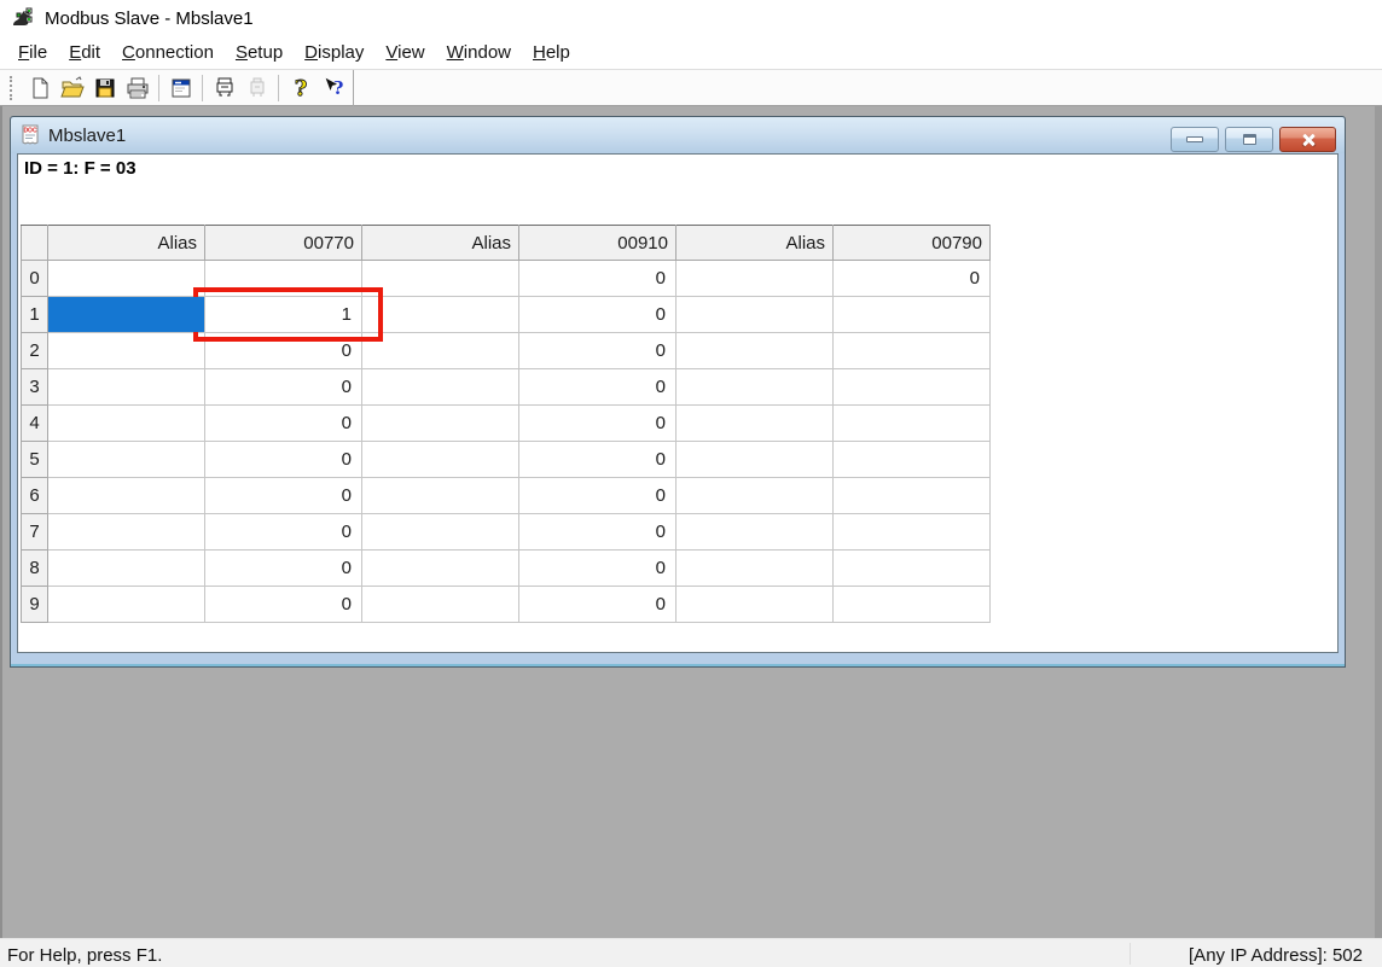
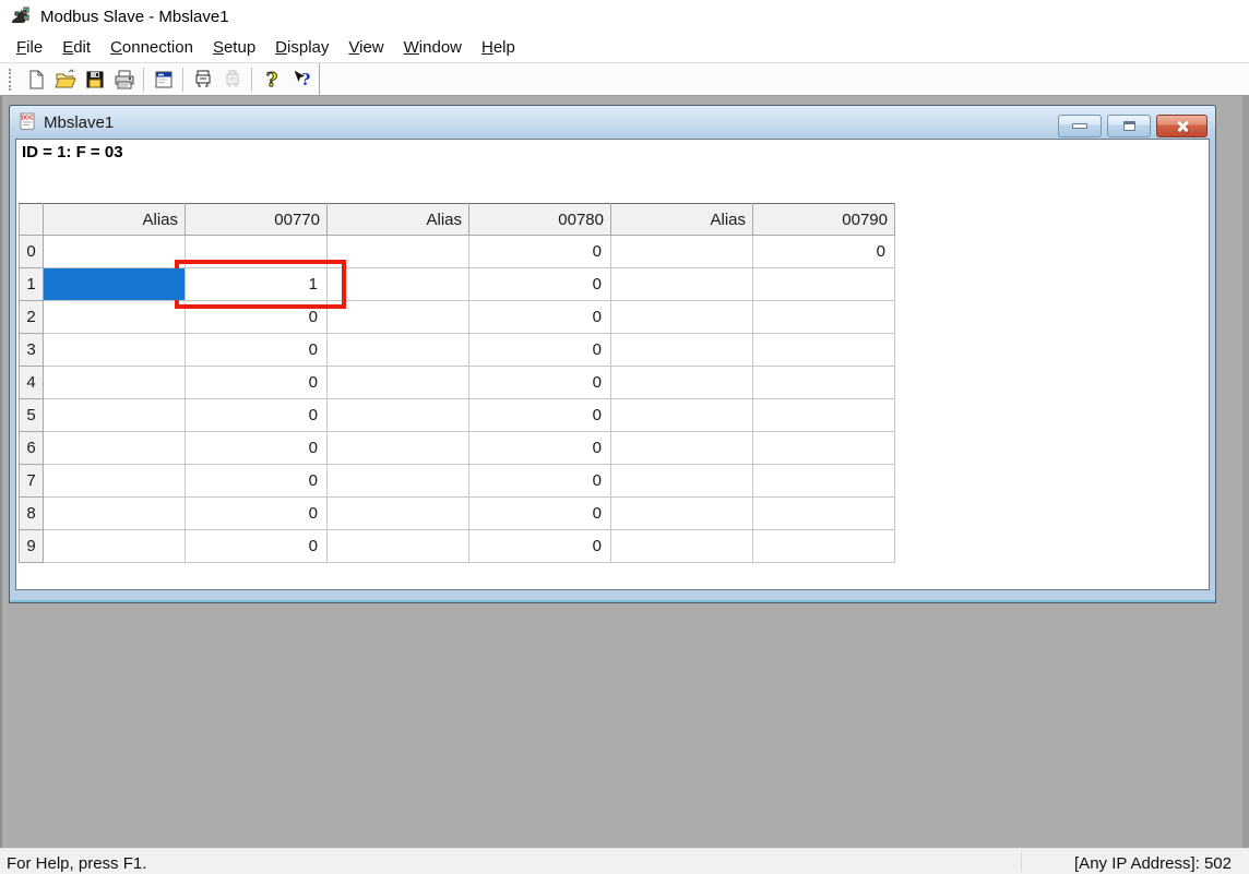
  Modbus Slave - Mbslave1
  File
  Edit
  Connection
  Setup
  Display
  View
  Window
  Help
  ?
  ?
  Mbslave1
  ID = 1: F = 03
- 	Alias	00770	Alias	00910	Alias	00790
+ 	Alias	00770	Alias	00780	Alias	00790
  0				0		0
  1		1		0
  2		0		0
  3		0		0
  4		0		0
  5		0		0
  6		0		0
  7		0		0
  8		0		0
  9		0		0
  For Help, press F1.
  [Any IP Address]: 502
